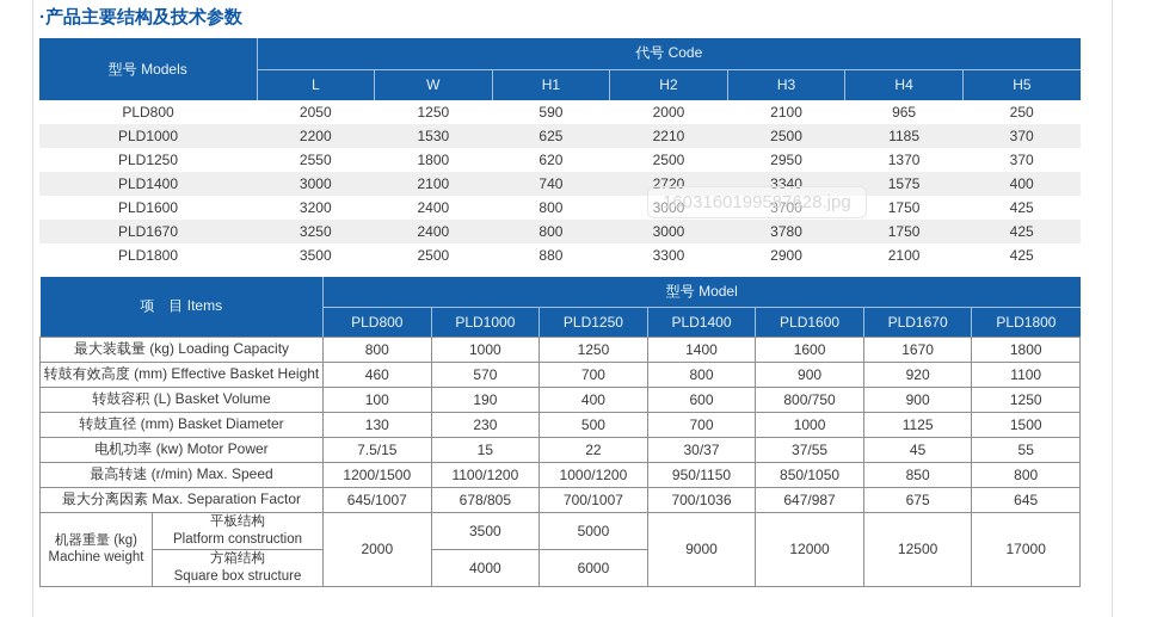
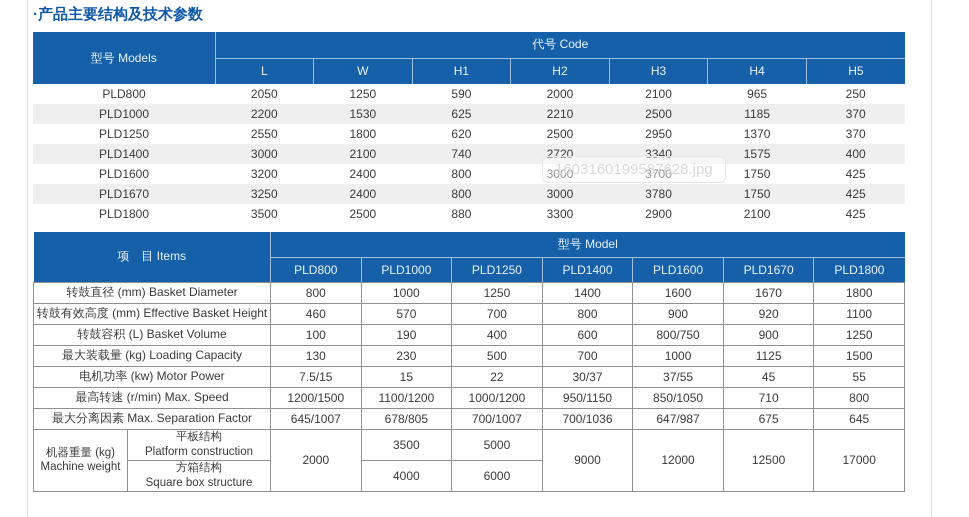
  ·产品主要结构及技术参数
  型号 Models	代号 Code
  L	W	H1	H2	H3	H4	H5
  PLD800	2050	1250	590	2000	2100	965	250
  PLD1000	2200	1530	625	2210	2500	1185	370
  PLD1250	2550	1800	620	2500	2950	1370	370
  PLD1400	3000	2100	740	2720	3340	1575	400
  PLD1600	3200	2400	800	3000	3700	1750	425
  PLD1670	3250	2400	800	3000	3780	1750	425
  PLD1800	3500	2500	880	3300	2900	2100	425
  项 目 Items	型号 Model
  PLD800	PLD1000	PLD1250	PLD1400	PLD1600	PLD1670	PLD1800
- 最大装载量 (kg) Loading Capacity	800	1000	1250	1400	1600	1670	1800
+ 转鼓直径 (mm) Basket Diameter	800	1000	1250	1400	1600	1670	1800
  转鼓有效高度 (mm) Effective Basket Height	460	570	700	800	900	920	1100
  转鼓容积 (L) Basket Volume	100	190	400	600	800/750	900	1250
- 转鼓直径 (mm) Basket Diameter	130	230	500	700	1000	1125	1500
+ 最大装载量 (kg) Loading Capacity	130	230	500	700	1000	1125	1500
  电机功率 (kw) Motor Power	7.5/15	15	22	30/37	37/55	45	55
- 最高转速 (r/min) Max. Speed	1200/1500	1100/1200	1000/1200	950/1150	850/1050	850	800
+ 最高转速 (r/min) Max. Speed	1200/1500	1100/1200	1000/1200	950/1150	850/1050	710	800
  最大分离因素 Max. Separation Factor	645/1007	678/805	700/1007	700/1036	647/987	675	645
  机器重量 (kg) Machine weight	平板结构 Platform construction	2000	3500	5000	9000	12000	12500	17000
  方箱结构 Square box structure	4000	6000
  1603160199587628.jpg
